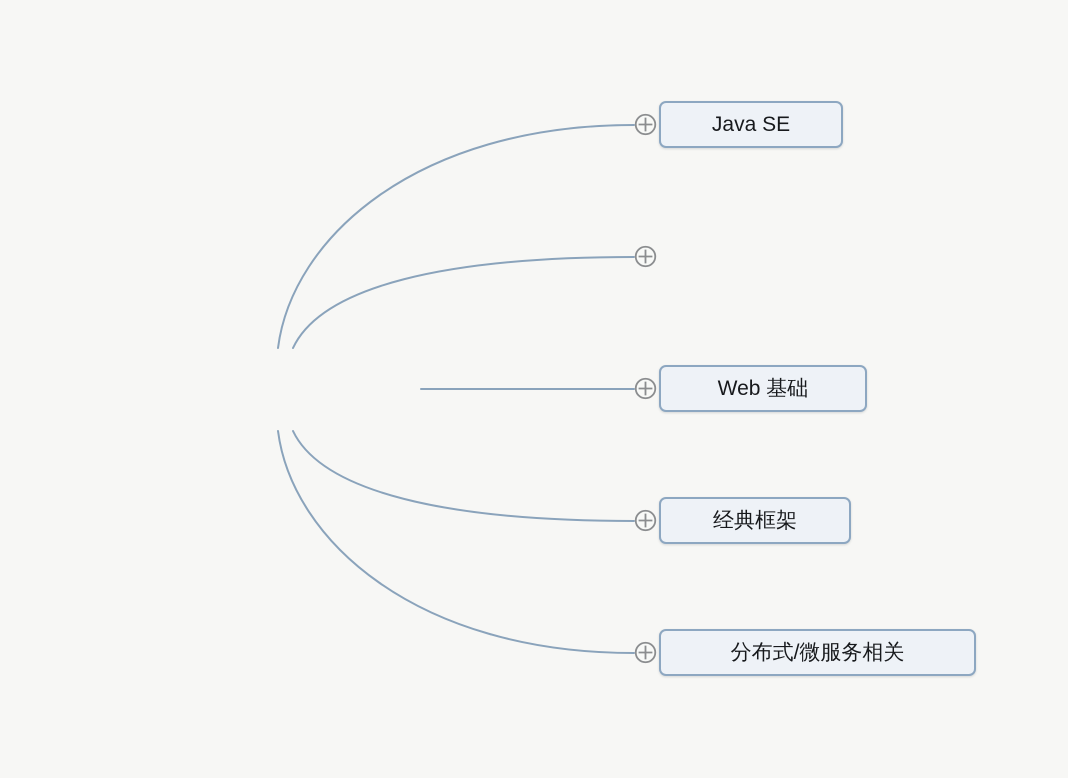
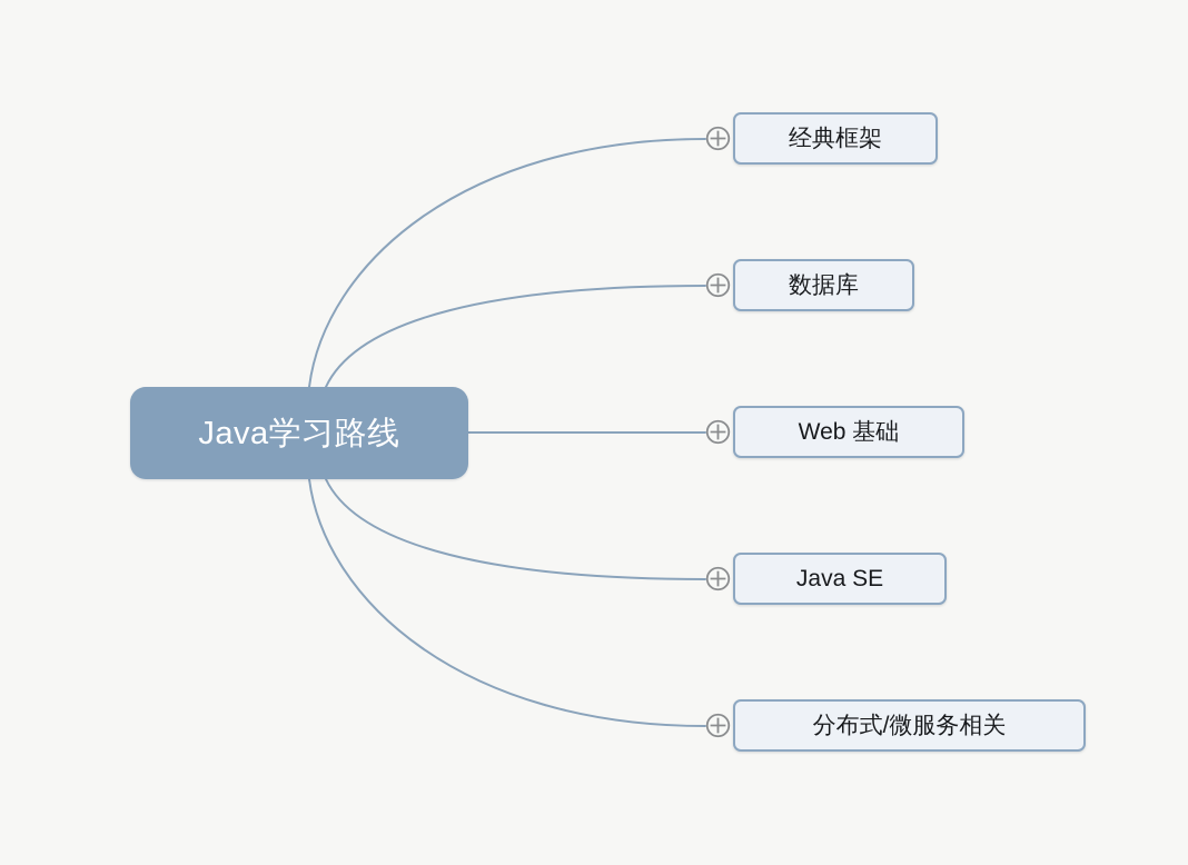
+ Java学习路线
- Java SE
+ 经典框架
+ 数据库
  Web 基础
- 经典框架
+ Java SE
  分布式/微服务相关
